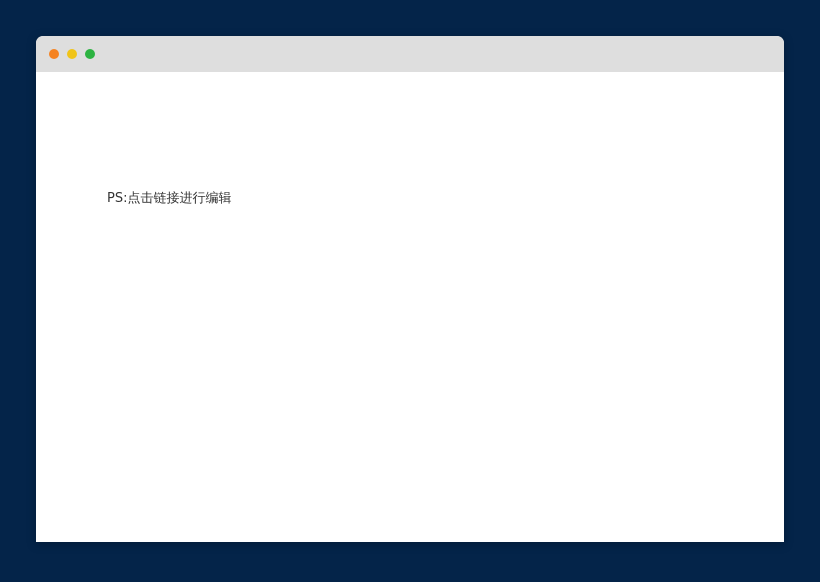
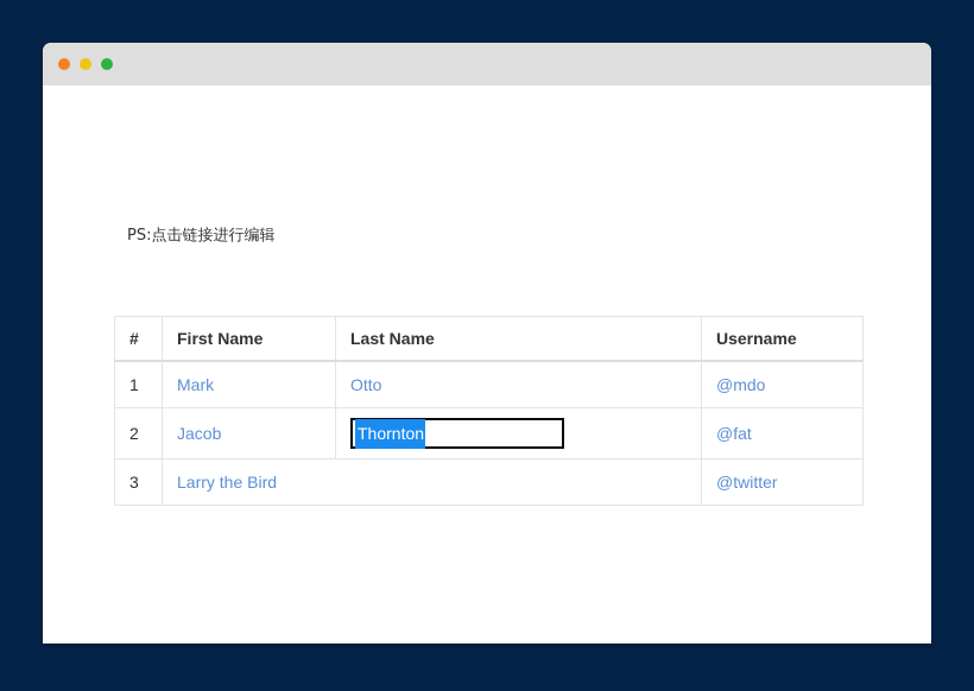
  PS:点击链接进行编辑
+ #	First Name	Last Name	Username
+ 1	Mark	Otto	@mdo
+ 2	Jacob	Thornton	@fat
+ 3	Larry the Bird	@twitter
